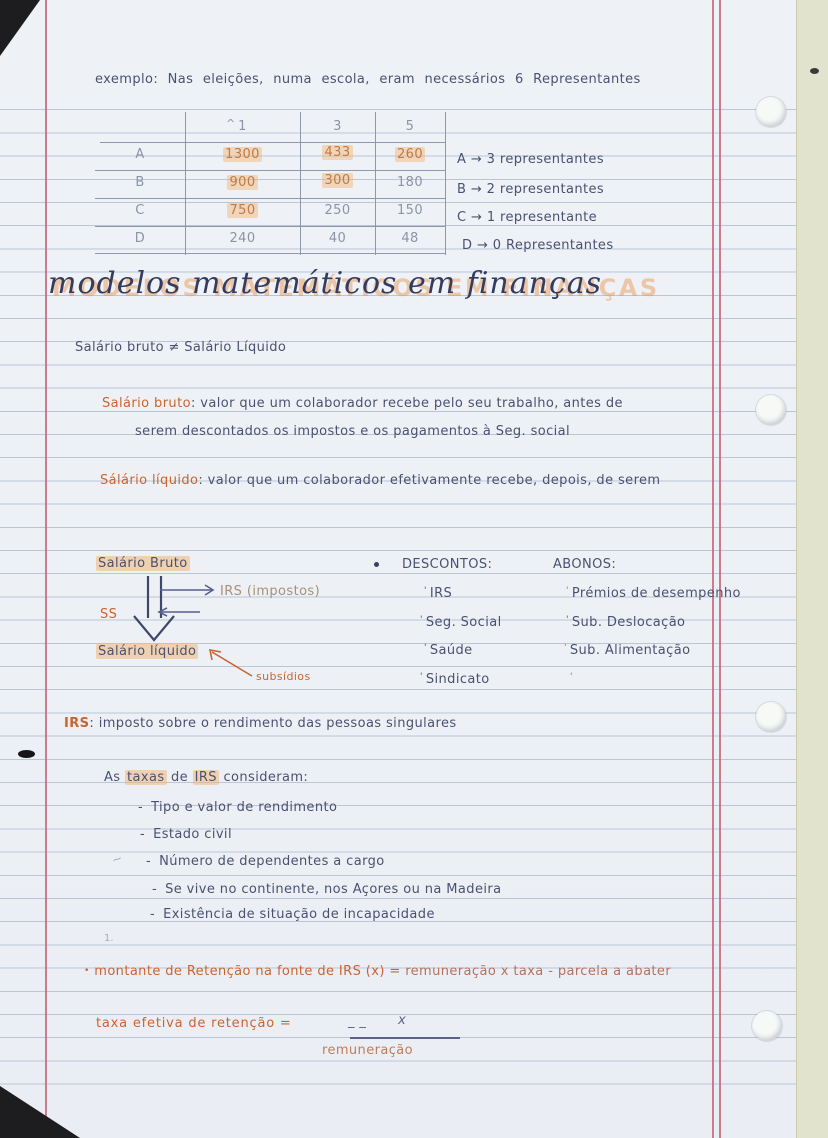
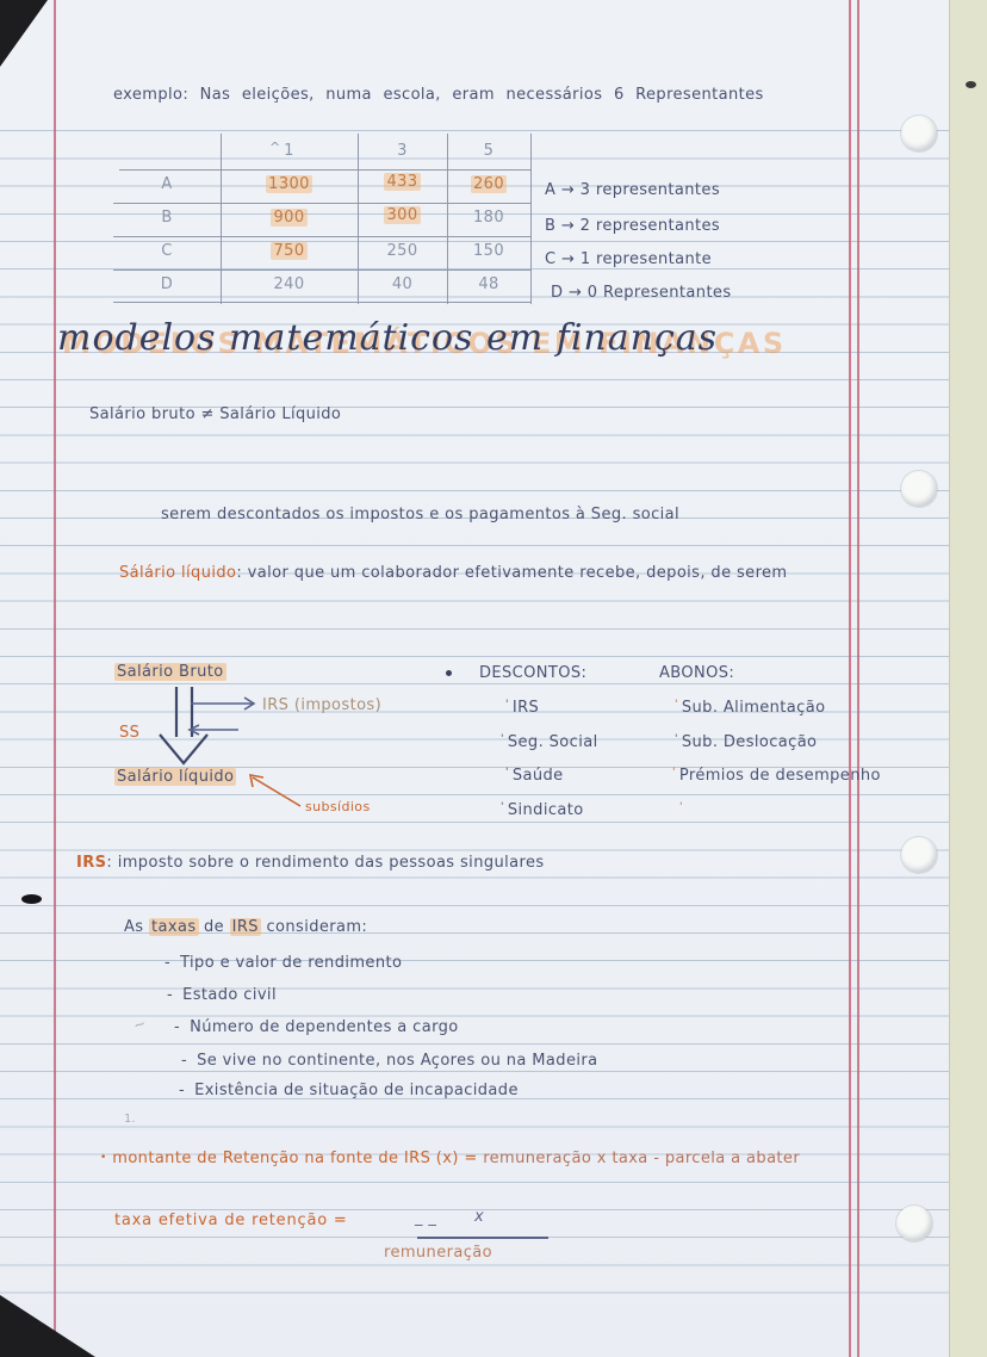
  exemplo: Nas eleições, numa escola, eram necessários 6 Representantes
  ^
  1
  3
  5
  A
  1300
  433
  260
  B
  900
  300
  180
  C
  750
  250
  150
  D
  240
  40
  48
  A → 3 representantes
  B → 2 representantes
  C → 1 representante
  D → 0 Representantes
  MODELOS MATEMÁTICOS EM FINANÇAS
  modelos matemáticos em finanças
  Salário bruto ≠ Salário Líquido
- Salário bruto: valor que um colaborador recebe pelo seu trabalho, antes de
  serem descontados os impostos e os pagamentos à Seg. social
  Sálário líquido: valor que um colaborador efetivamente recebe, depois, de serem
  Salário Bruto
  IRS (impostos)
  SS
  Salário líquido
  subsídios
  DESCONTOS:
  ' IRS
  ' Seg. Social
  ' Saúde
  ' Sindicato
  ABONOS:
- ' Prémios de desempenho
+ ' Sub. Alimentação
  ' Sub. Deslocação
- ' Sub. Alimentação
+ ' Prémios de desempenho
  '
  IRS: imposto sobre o rendimento das pessoas singulares
  As taxas de IRS consideram:
  - Tipo e valor de rendimento
  - Estado civil
  - Número de dependentes a cargo
  - Se vive no continente, nos Açores ou na Madeira
  - Existência de situação de incapacidade
  1.
  • montante de Retenção na fonte de IRS (x) = remuneração x taxa - parcela a abater
  taxa efetiva de retenção =
  _ _
  x
  remuneração
